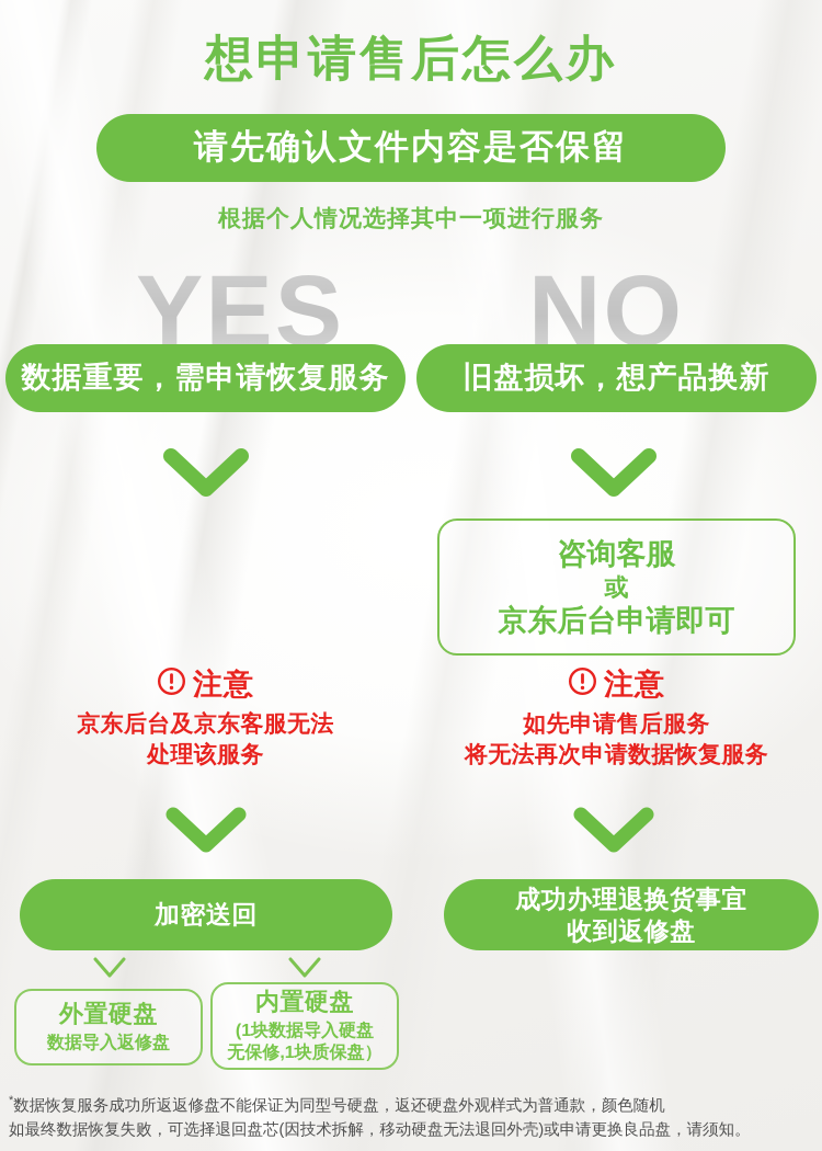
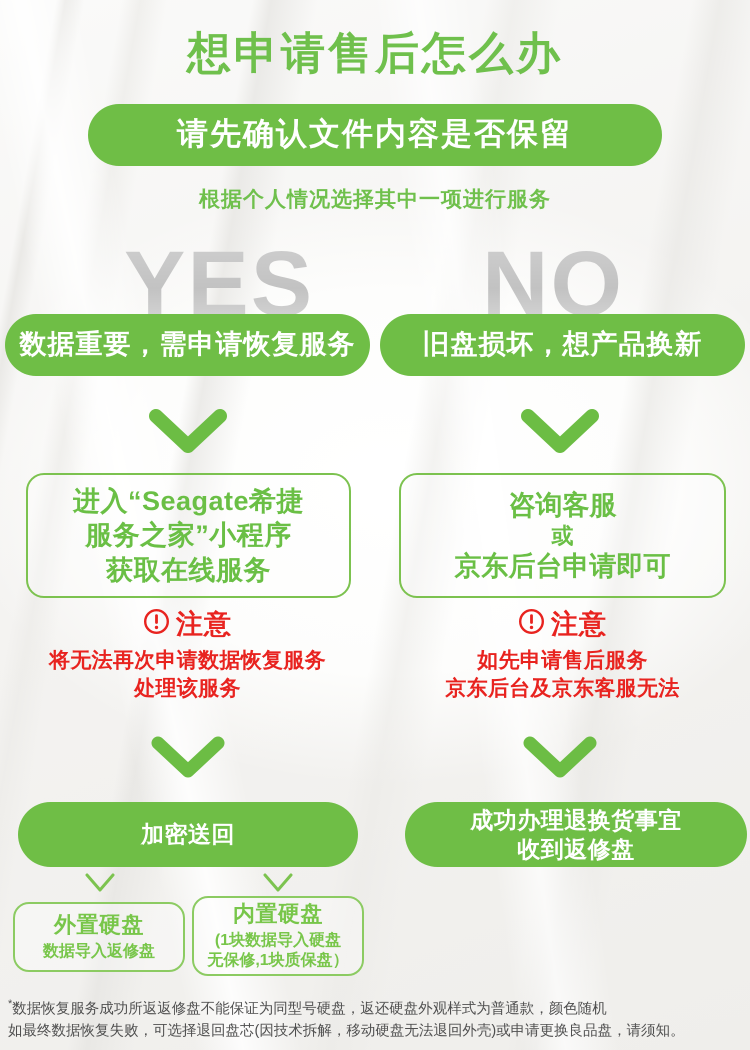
  想申请售后怎么办
  请先确认文件内容是否保留
  根据个人情况选择其中一项进行服务
  YES
  NO
  数据重要，需申请恢复服务
+ 进入“Seagate希捷
+ 服务之家”小程序
+ 获取在线服务
  注意
- 京东后台及京东客服无法
+ 将无法再次申请数据恢复服务
  处理该服务
  加密送回
  外置硬盘
  数据导入返修盘
  内置硬盘
  (1块数据导入硬盘
  无保修,1块质保盘）
  旧盘损坏，想产品换新
  咨询客服
  或
  京东后台申请即可
  注意
  如先申请售后服务
- 将无法再次申请数据恢复服务
+ 京东后台及京东客服无法
  成功办理退换货事宜
  收到返修盘
  *数据恢复服务成功所返返修盘不能保证为同型号硬盘，返还硬盘外观样式为普通款，颜色随机
  如最终数据恢复失败，可选择退回盘芯(因技术拆解，移动硬盘无法退回外壳)或申请更换良品盘，请须知。
